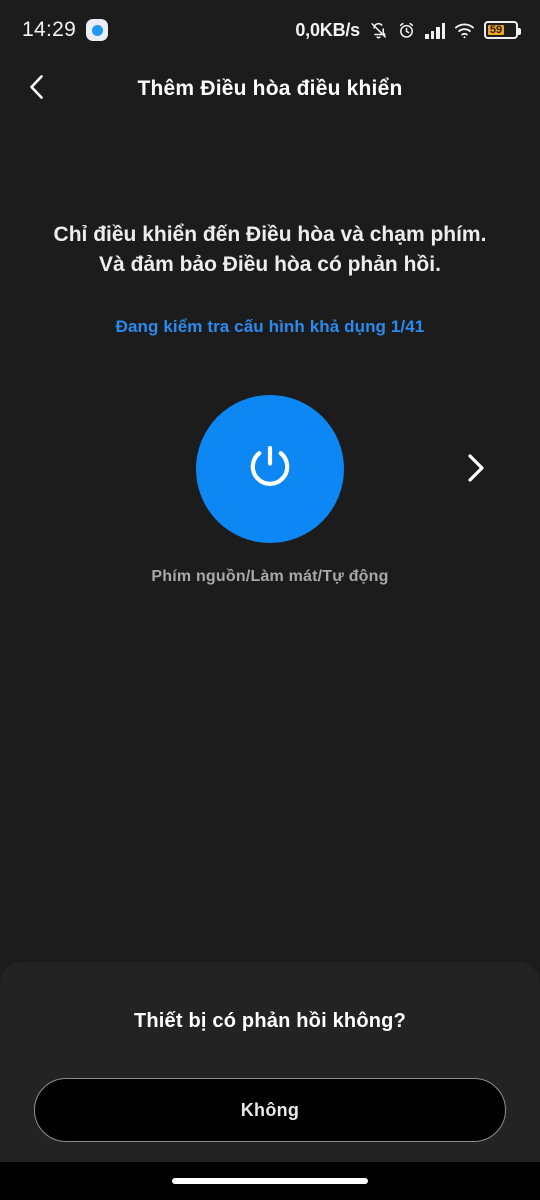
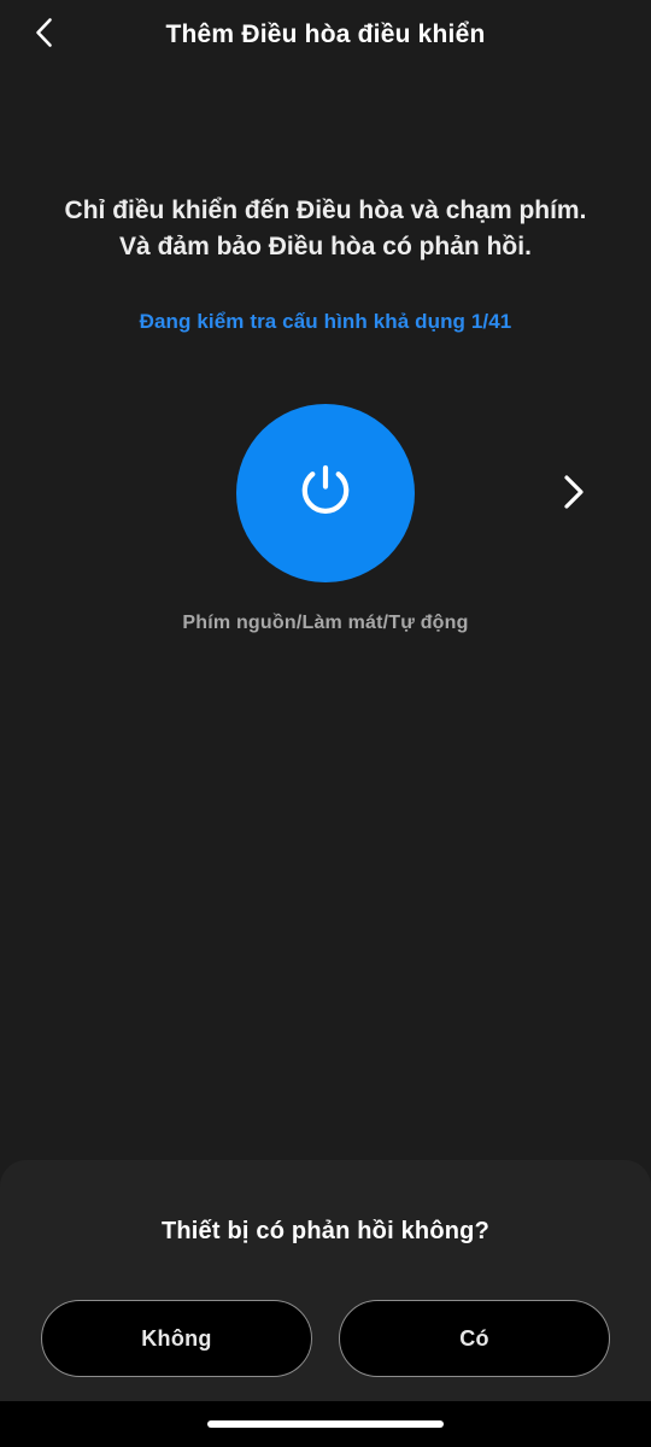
- 14:29
- 0,0KB/s
- 59
  Thêm Điều hòa điều khiển
  Chỉ điều khiển đến Điều hòa và chạm phím.
  Và đảm bảo Điều hòa có phản hồi.
  Đang kiểm tra cấu hình khả dụng 1/41
  Phím nguồn/Làm mát/Tự động
  Thiết bị có phản hồi không?
  Không
+ Có
